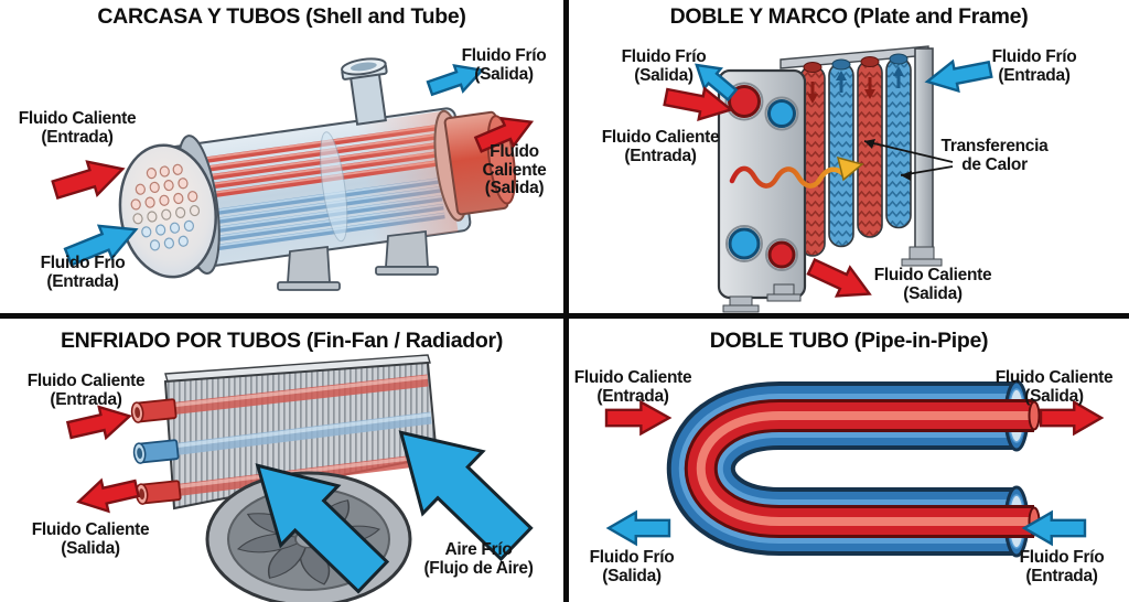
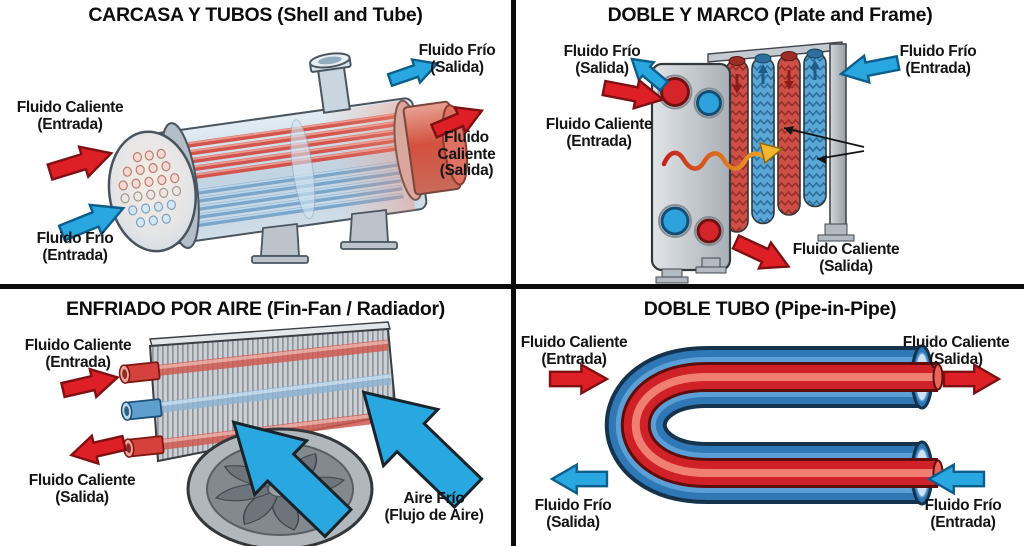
  CARCASA Y TUBOS (Shell and Tube)
  Fluido Caliente
  (Entrada)
  Fluido Frío
  (Entrada)
  Fluido Frío
  (Salida)
  Fluido
  Caliente
  (Salida)
  DOBLE Y MARCO (Plate and Frame)
  Fluido Frío
  (Salida)
  Fluido Caliente
  (Entrada)
  Fluido Frío
  (Entrada)
- Transferencia
- de Calor
  Fluido Caliente
  (Salida)
- ENFRIADO POR TUBOS (Fin-Fan / Radiador)
+ ENFRIADO POR AIRE (Fin-Fan / Radiador)
  Fluido Caliente
  (Entrada)
  Fluido Caliente
  (Salida)
  Aire Frío
  (Flujo de Aire)
  DOBLE TUBO (Pipe-in-Pipe)
  Fluido Caliente
  (Entrada)
  Fluido Caliente
  (Salida)
  Fluido Frío
  (Salida)
  Fluido Frío
  (Entrada)
